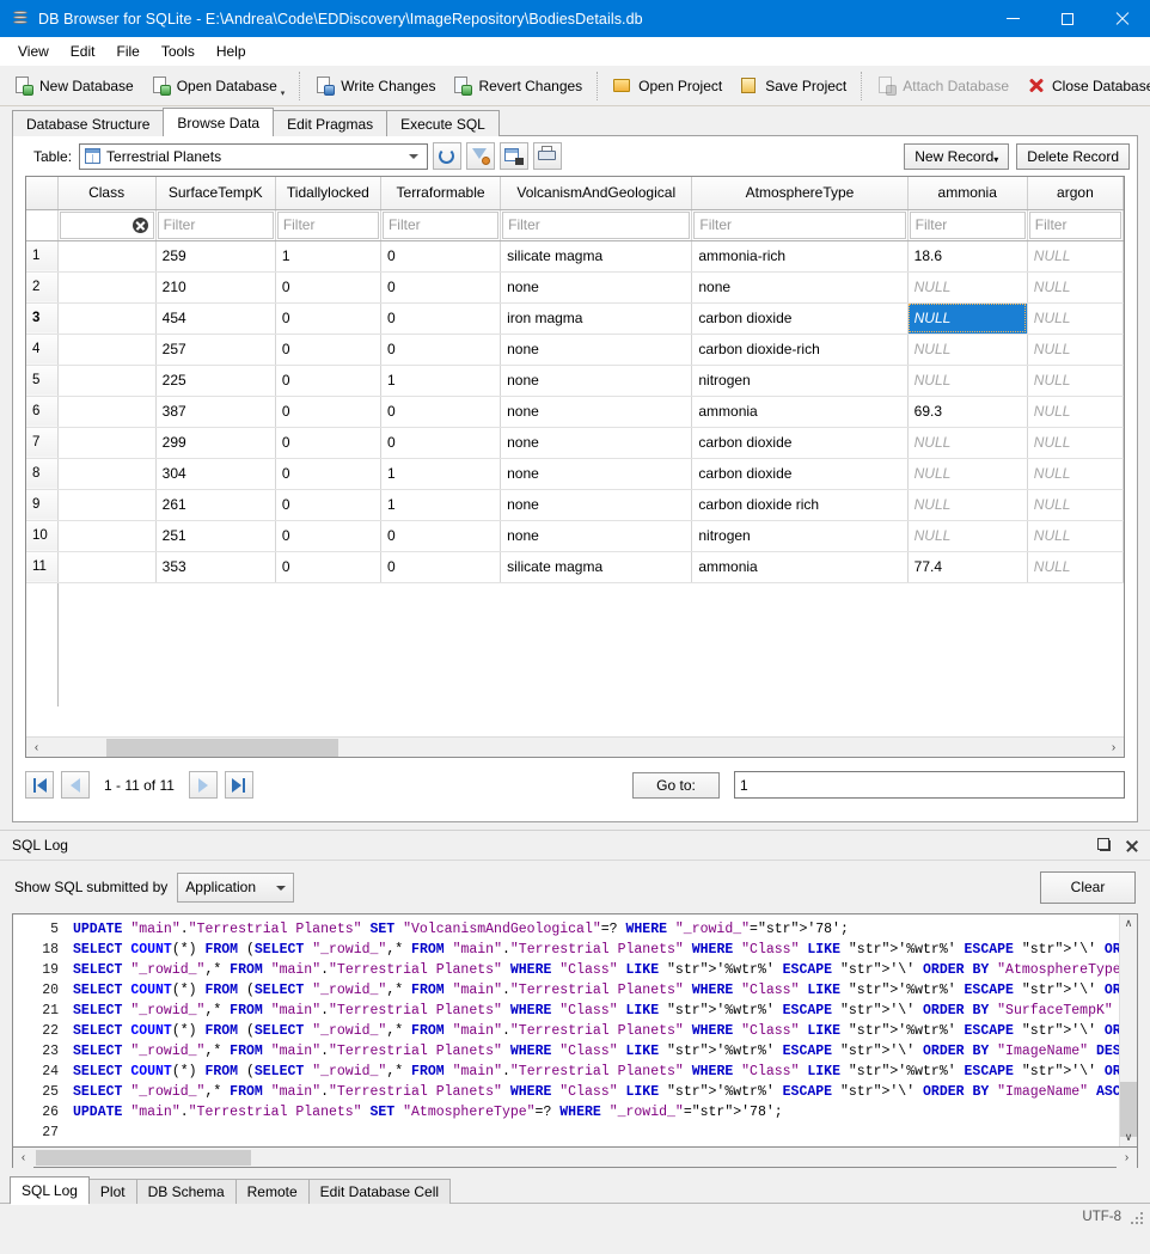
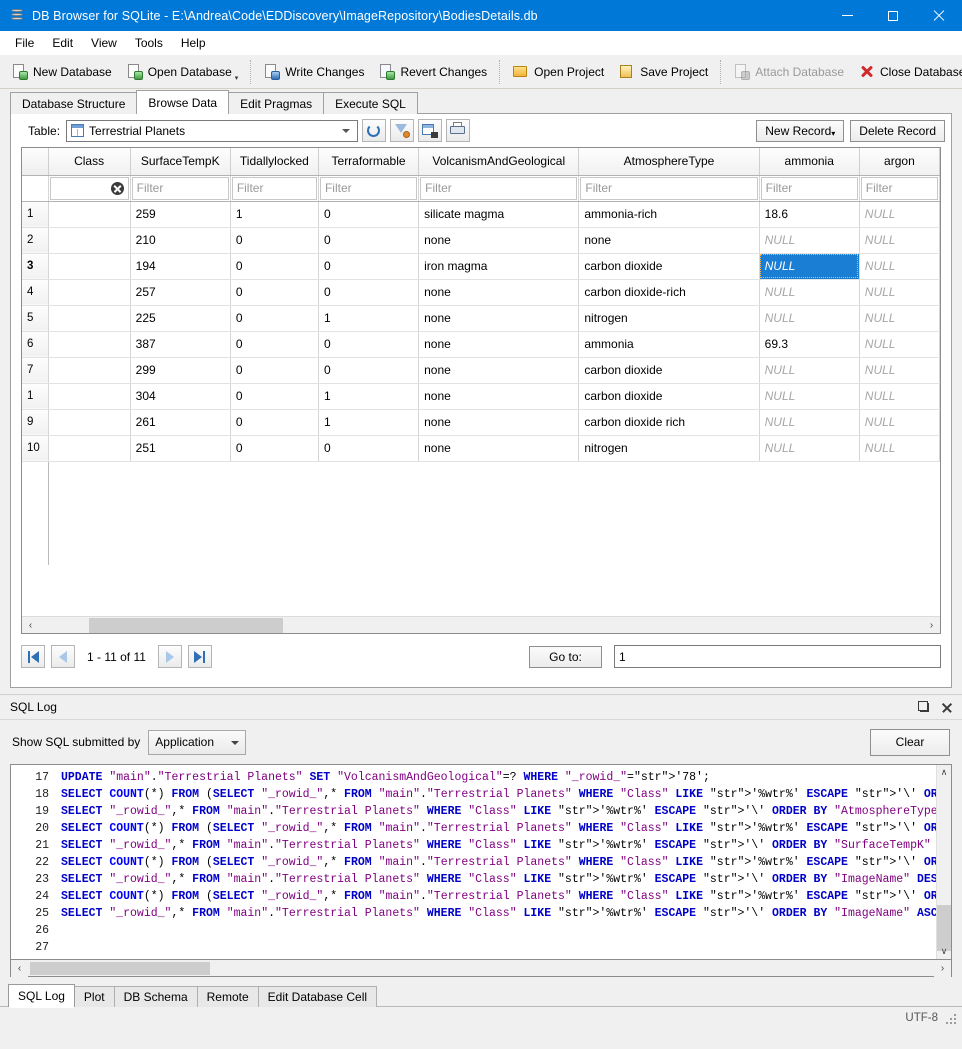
  DB Browser for SQLite - E:\Andrea\Code\EDDiscovery\ImageRepository\BodiesDetails.db
- View
+ File
  Edit
- File
+ View
  Tools
  Help
  New Database
  Open Database
  Write Changes
  Revert Changes
  Open Project
  Save Project
  Attach Database
  Close Databas
  Database Structure
  Browse Data
  Edit Pragmas
  Execute SQL
  Table:
  Terrestrial Planets
  New Record
  ▾
  Delete Record
  	Class	SurfaceTempK	Tidallylocked	Terraformable	VolcanismAndGeological	AtmosphereType	ammonia	argon
  		Filter	Filter	Filter	Filter	Filter	Filter	Filter
  1		259	1	0	silicate magma	ammonia-rich	18.6	NULL
  2		210	0	0	none	none	NULL	NULL
- 3		454	0	0	iron magma	carbon dioxide	NULL	NULL
+ 3		194	0	0	iron magma	carbon dioxide	NULL	NULL
  4		257	0	0	none	carbon dioxide-rich	NULL	NULL
  5		225	0	1	none	nitrogen	NULL	NULL
  6		387	0	0	none	ammonia	69.3	NULL
  7		299	0	0	none	carbon dioxide	NULL	NULL
- 8		304	0	1	none	carbon dioxide	NULL	NULL
+ 1		304	0	1	none	carbon dioxide	NULL	NULL
  9		261	0	1	none	carbon dioxide rich	NULL	NULL
  10		251	0	0	none	nitrogen	NULL	NULL
- 11		353	0	0	silicate magma	ammonia	77.4	NULL
  ‹
  ›
  1 - 11 of 11
  Go to:
  1
  SQL Log
  Show SQL submitted by
  Application
  Clear
- 5
+ 17
  18
  19
  20
  21
  22
  23
  24
  25
  26
  27
  UPDATE "main"."Terrestrial Planets" SET "VolcanismAndGeological"=? WHERE "_rowid_"="str">'78';
  SELECT COUNT(*) FROM (SELECT "_rowid_",* FROM "main"."Terrestrial Planets" WHERE "Class" LIKE "str">'%wtr%' ESCAPE "str">'\' OR
  SELECT "_rowid_",* FROM "main"."Terrestrial Planets" WHERE "Class" LIKE "str">'%wtr%' ESCAPE "str">'\' ORDER BY "AtmosphereType
  SELECT COUNT(*) FROM (SELECT "_rowid_",* FROM "main"."Terrestrial Planets" WHERE "Class" LIKE "str">'%wtr%' ESCAPE "str">'\' OR
  SELECT "_rowid_",* FROM "main"."Terrestrial Planets" WHERE "Class" LIKE "str">'%wtr%' ESCAPE "str">'\' ORDER BY "SurfaceTempK"
  SELECT COUNT(*) FROM (SELECT "_rowid_",* FROM "main"."Terrestrial Planets" WHERE "Class" LIKE "str">'%wtr%' ESCAPE "str">'\' OR
  SELECT "_rowid_",* FROM "main"."Terrestrial Planets" WHERE "Class" LIKE "str">'%wtr%' ESCAPE "str">'\' ORDER BY "ImageName" DES
  SELECT COUNT(*) FROM (SELECT "_rowid_",* FROM "main"."Terrestrial Planets" WHERE "Class" LIKE "str">'%wtr%' ESCAPE "str">'\' OR
  SELECT "_rowid_",* FROM "main"."Terrestrial Planets" WHERE "Class" LIKE "str">'%wtr%' ESCAPE "str">'\' ORDER BY "ImageName" ASC
- UPDATE "main"."Terrestrial Planets" SET "AtmosphereType"=? WHERE "_rowid_"="str">'78';
  ∧
  ∨
  ‹
  ›
  SQL Log
  Plot
  DB Schema
  Remote
  Edit Database Cell
  UTF-8
